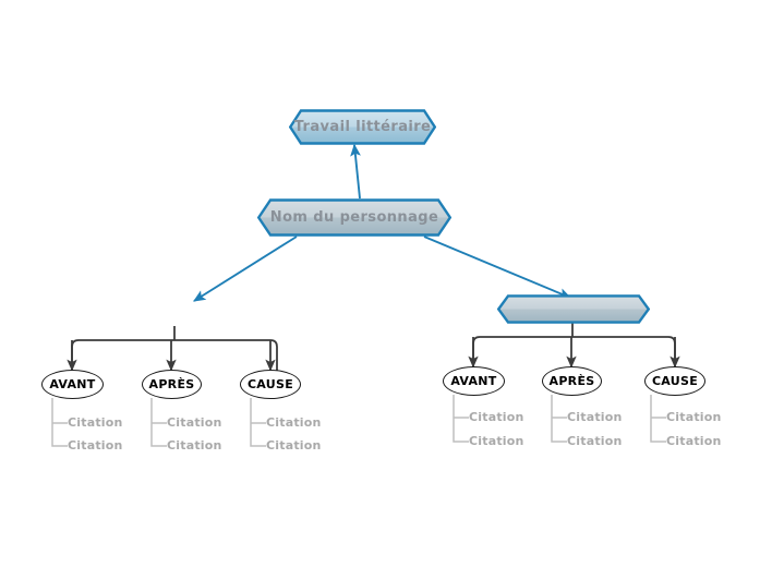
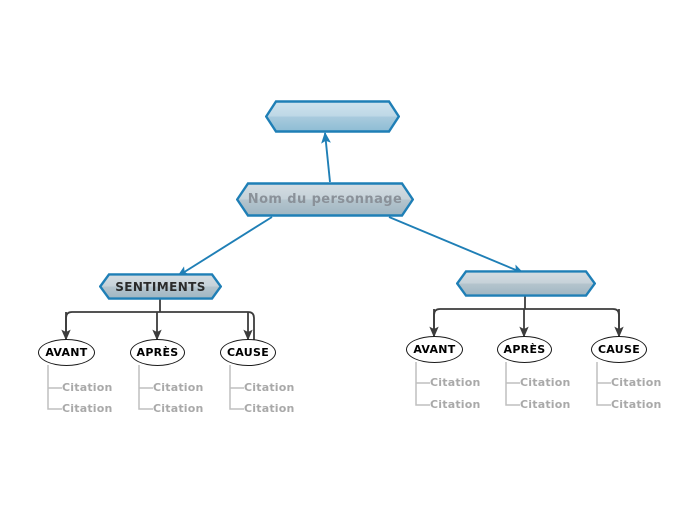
- Travail littéraire
  Nom du personnage
+ SENTIMENTS
  AVANT
  APRÈS
  CAUSE
  AVANT
  APRÈS
  CAUSE
  Citation
  Citation
  Citation
  Citation
  Citation
  Citation
  Citation
  Citation
  Citation
  Citation
  Citation
  Citation
